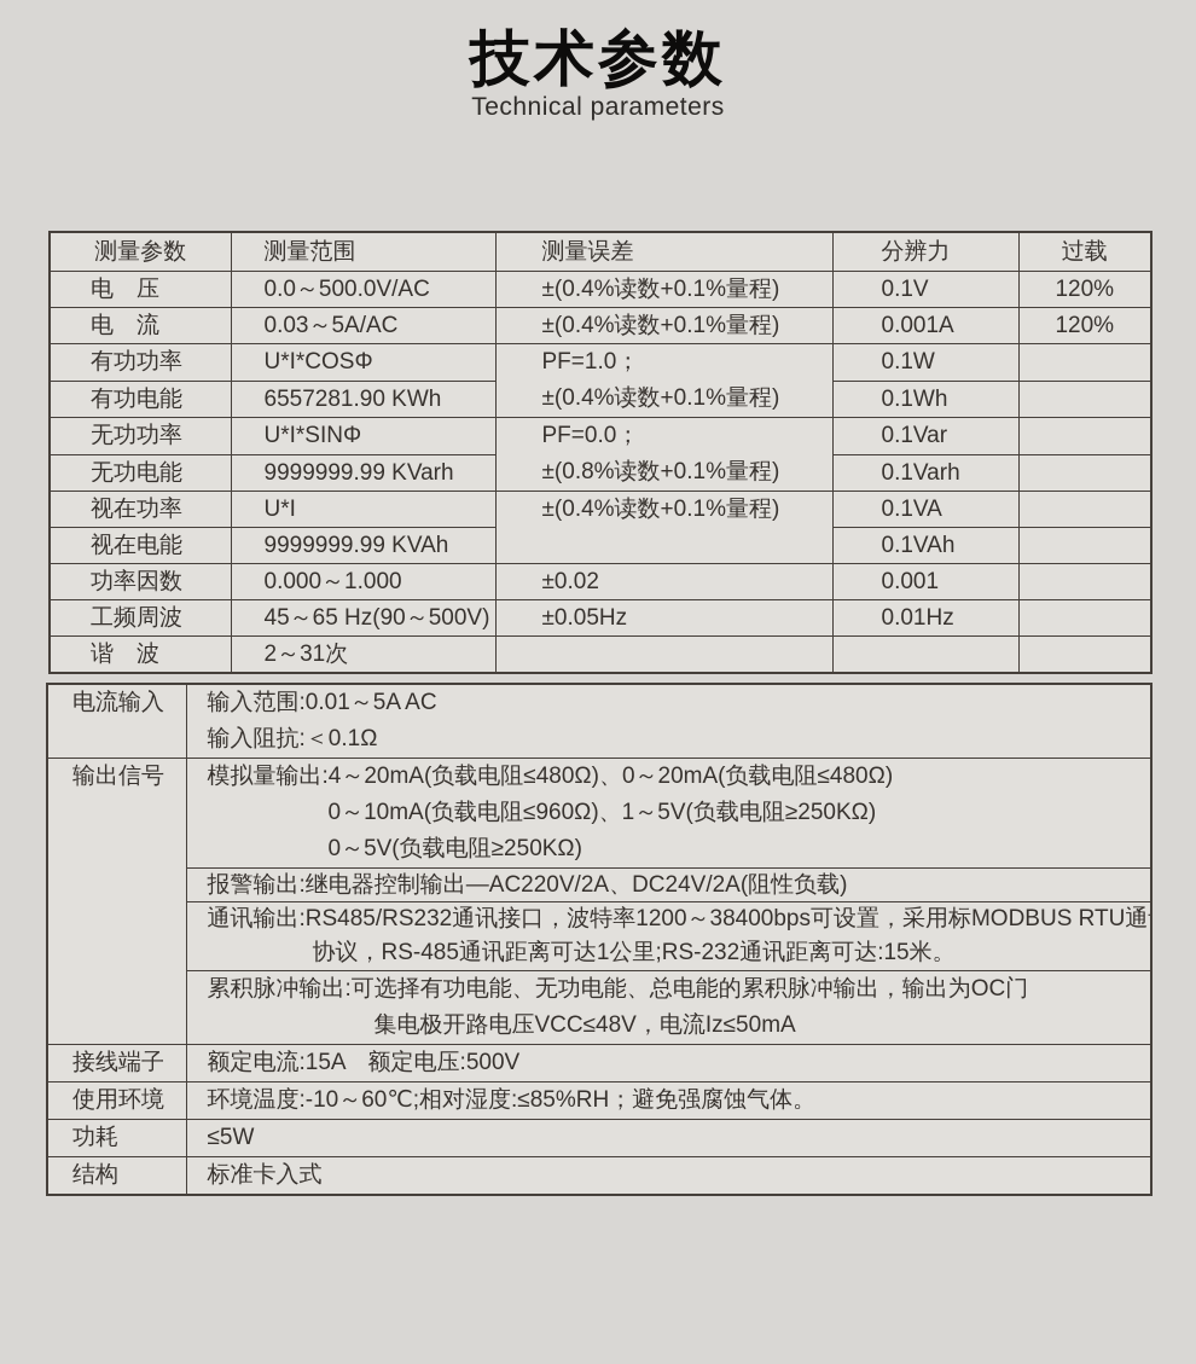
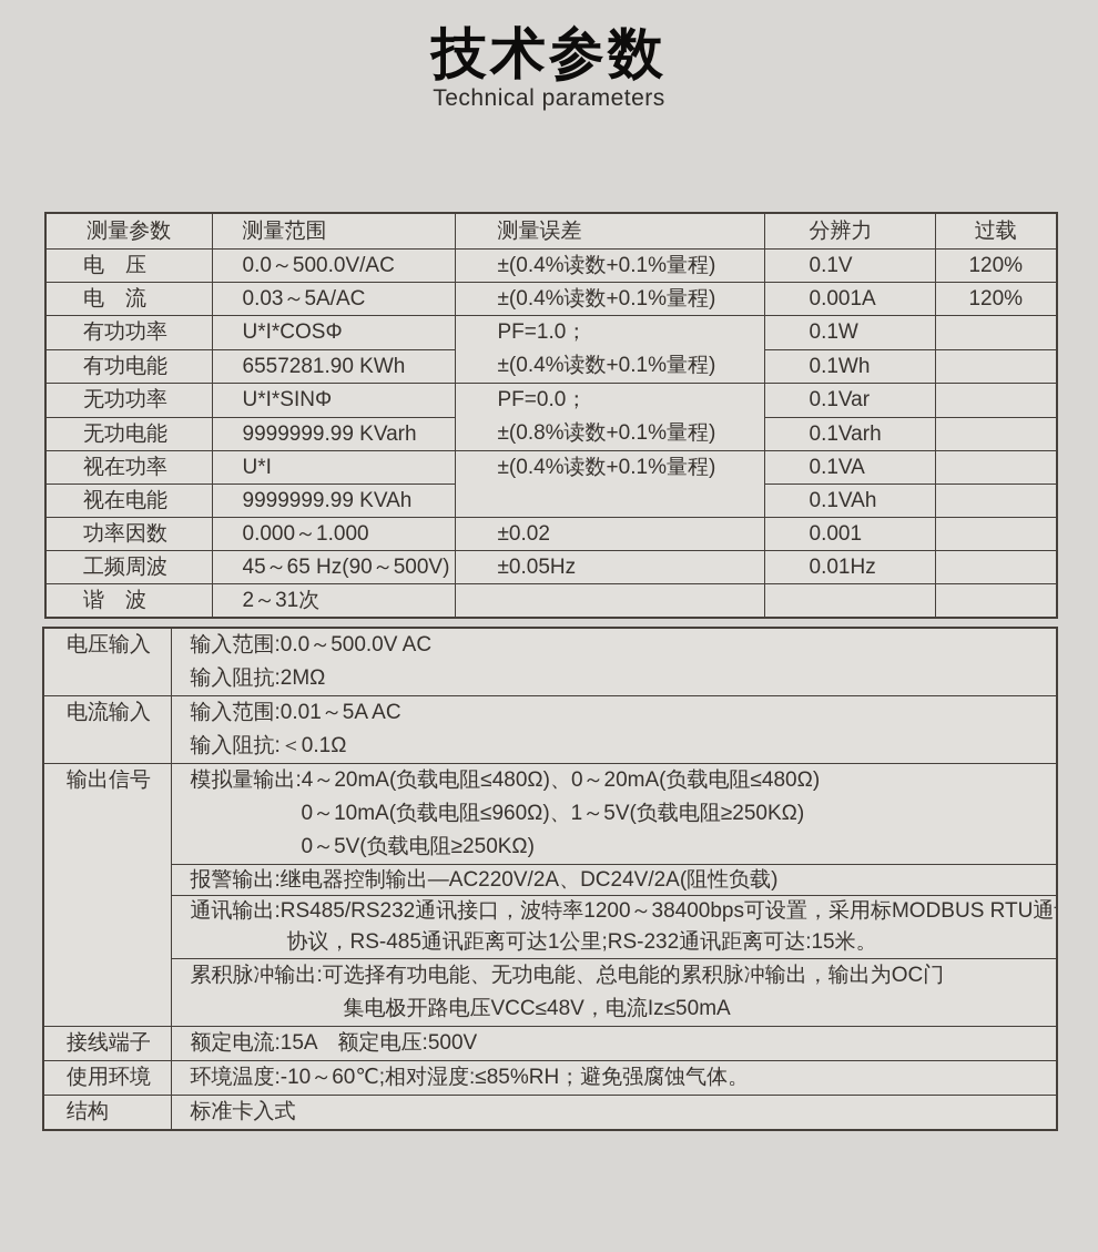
  技术参数
  Technical parameters
  测量参数	测量范围	测量误差	分辨力	过载
  电 压	0.0～500.0V/AC	±(0.4%读数+0.1%量程)	0.1V	120%
  电 流	0.03～5A/AC	±(0.4%读数+0.1%量程)	0.001A	120%
  有功功率	U*I*COSΦ	PF=1.0； ±(0.4%读数+0.1%量程)	0.1W
  有功电能	6557281.90 KWh	0.1Wh
  无功功率	U*I*SINΦ	PF=0.0； ±(0.8%读数+0.1%量程)	0.1Var
  无功电能	9999999.99 KVarh	0.1Varh
  视在功率	U*I	±(0.4%读数+0.1%量程)	0.1VA
  视在电能	9999999.99 KVAh	0.1VAh
  功率因数	0.000～1.000	±0.02	0.001
  工频周波	45～65 Hz(90～500V)	±0.05Hz	0.01Hz
  谐 波	2～31次
+ 电压输入	输入范围:0.0～500.0V AC 输入阻抗:2MΩ
  电流输入	输入范围:0.01～5A AC 输入阻抗:＜0.1Ω
  输出信号	模拟量输出:4～20mA(负载电阻≤480Ω)、0～20mA(负载电阻≤480Ω) 0～10mA(负载电阻≤960Ω)、1～5V(负载电阻≥250KΩ) 0～5V(负载电阻≥250KΩ) 报警输出:继电器控制输出—AC220V/2A、DC24V/2A(阻性负载) 通讯输出:RS485/RS232通讯接口，波特率1200～38400bps可设置，采用标MODBUS RTU通 协议，RS-485通讯距离可达1公里;RS-232通讯距离可达:15米。 累积脉冲输出:可选择有功电能、无功电能、总电能的累积脉冲输出，输出为OC门 集电极开路电压VCC≤48V，电流Iz≤50mA
  接线端子	额定电流:15A 额定电压:500V
  使用环境	环境温度:-10～60℃;相对湿度:≤85%RH；避免强腐蚀气体。
- 功耗	≤5W
  结构	标准卡入式
